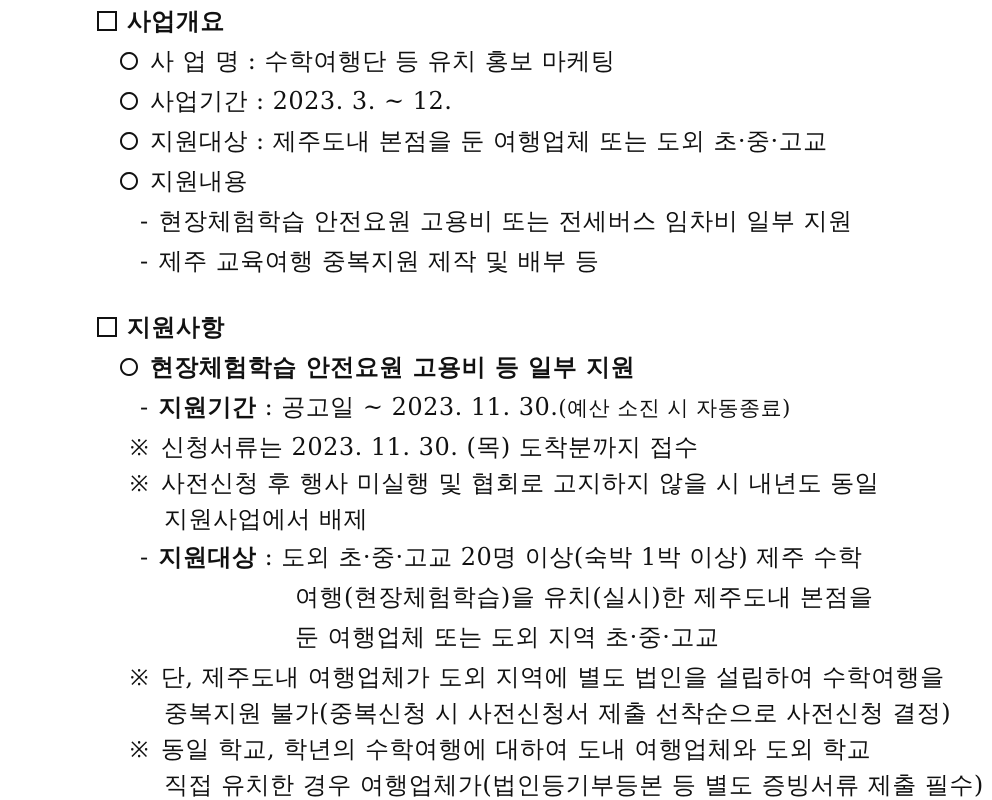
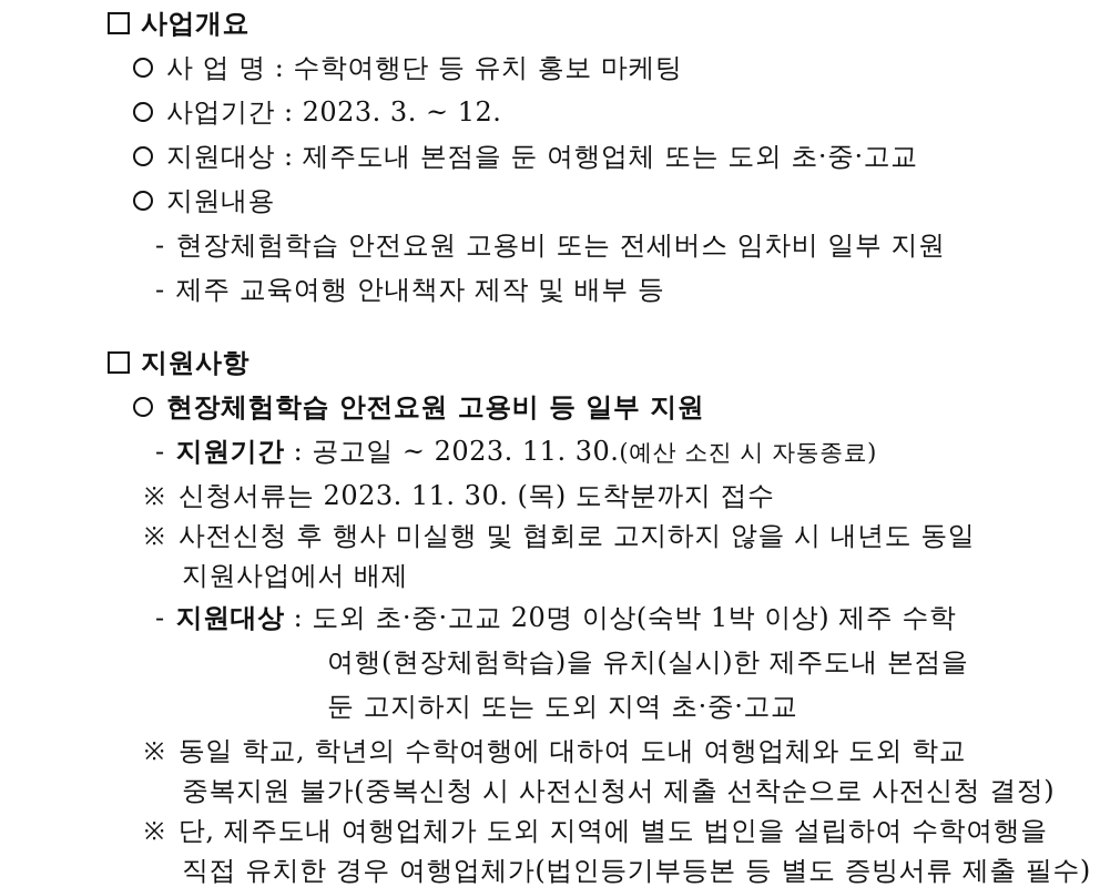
  사업개요
  사 업 명 : 수학여행단 등 유치 홍보 마케팅
  사업기간 : 2023. 3. ~ 12.
  지원대상 : 제주도내 본점을 둔 여행업체 또는 도외 초·중·고교
  지원내용
  - 현장체험학습 안전요원 고용비 또는 전세버스 임차비 일부 지원
- - 제주 교육여행 중복지원 제작 및 배부 등
+ - 제주 교육여행 안내책자 제작 및 배부 등
  지원사항
  현장체험학습 안전요원 고용비 등 일부 지원
  - 지원기간 : 공고일 ~ 2023. 11. 30.(예산 소진 시 자동종료)
  ※ 신청서류는 2023. 11. 30. (목) 도착분까지 접수
  ※ 사전신청 후 행사 미실행 및 협회로 고지하지 않을 시 내년도 동일
  지원사업에서 배제
  - 지원대상 : 도외 초·중·고교 20명 이상(숙박 1박 이상) 제주 수학
  여행(현장체험학습)을 유치(실시)한 제주도내 본점을
- 둔 여행업체 또는 도외 지역 초·중·고교
+ 둔 고지하지 또는 도외 지역 초·중·고교
- ※ 단, 제주도내 여행업체가 도외 지역에 별도 법인을 설립하여 수학여행을
+ ※ 동일 학교, 학년의 수학여행에 대하여 도내 여행업체와 도외 학교
  중복지원 불가(중복신청 시 사전신청서 제출 선착순으로 사전신청 결정)
- ※ 동일 학교, 학년의 수학여행에 대하여 도내 여행업체와 도외 학교
+ ※ 단, 제주도내 여행업체가 도외 지역에 별도 법인을 설립하여 수학여행을
  직접 유치한 경우 여행업체가(법인등기부등본 등 별도 증빙서류 제출 필수)
